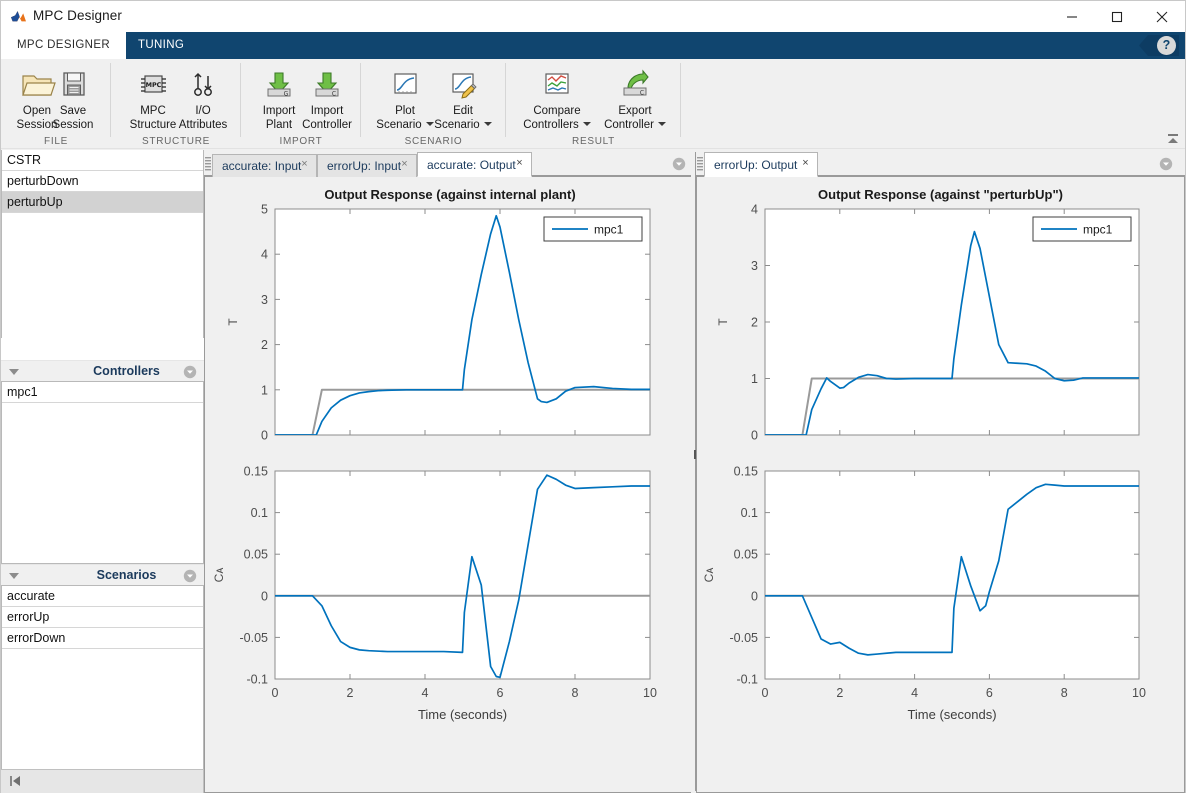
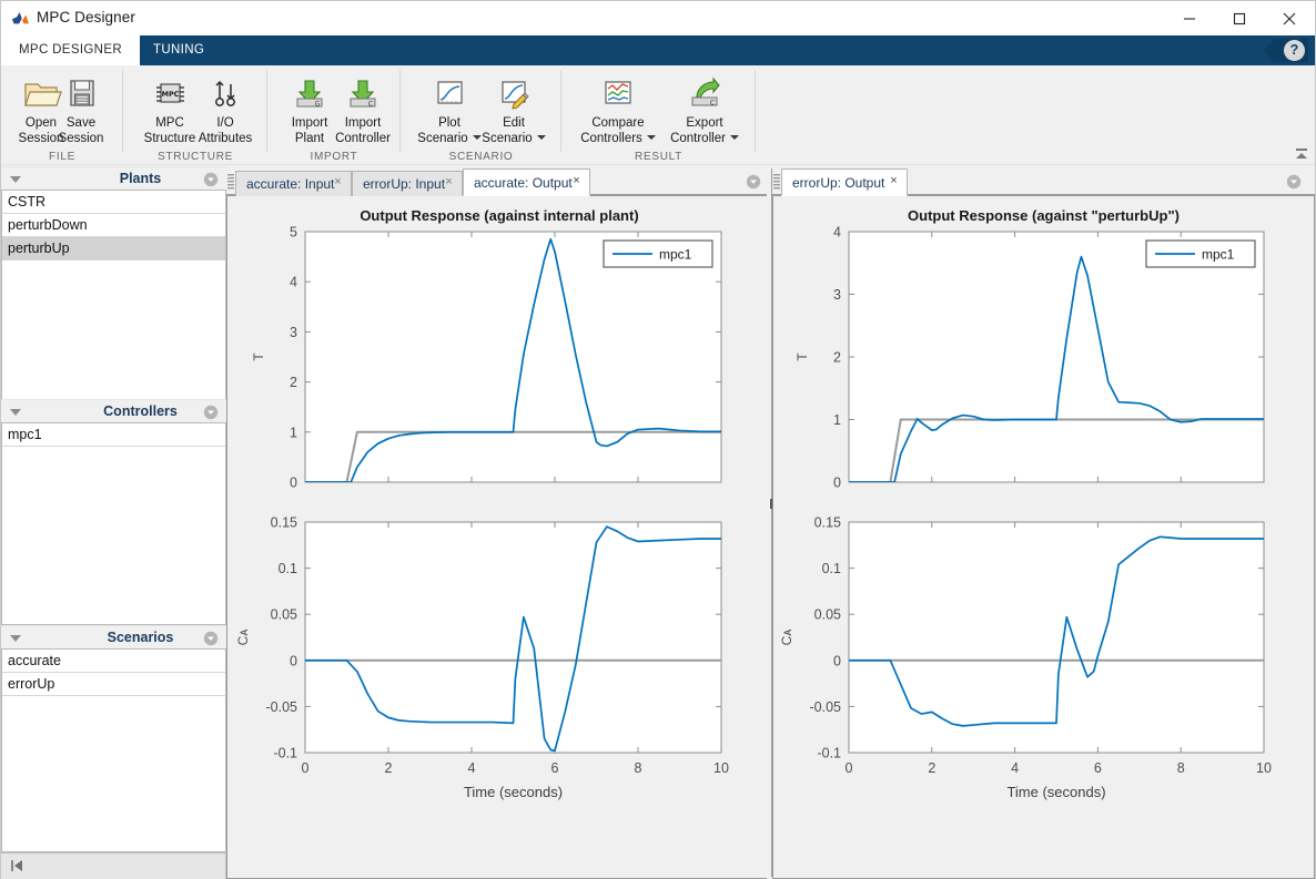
  MPC Designer
  MPC DESIGNER
  TUNING
  ?
  Open
  Session
  Save
  Session
  FILE
  MPC
  MPC
  Structure
  I/O
  Attributes
  STRUCTURE
  Import
  Plant
  Import
  Controller
  IMPORT
  Plot
  Scenario
  Edit
  Scenario
  SCENARIO
  Compare
  Controllers
  Export
  Controller
  RESULT
+ Plants
  CSTR
  perturbDown
  perturbUp
  Controllers
  mpc1
  Scenarios
  accurate
  errorUp
- errorDown
  accurate: Input
  ×
  errorUp: Input
  ×
  accurate: Output
  ×
  Output Response (against internal plant)
  0
  1
  2
  3
  4
  5
  mpc1
  -0.1
  -0.05
  0
  0.05
  0.1
  0.15
  0
  2
  4
  6
  8
  10
  Time (seconds)
  errorUp: Output
  ×
  Output Response (against "perturbUp")
  0
  1
  2
  3
  4
  mpc1
  -0.1
  -0.05
  0
  0.05
  0.1
  0.15
  0
  2
  4
  6
  8
  10
  Time (seconds)
